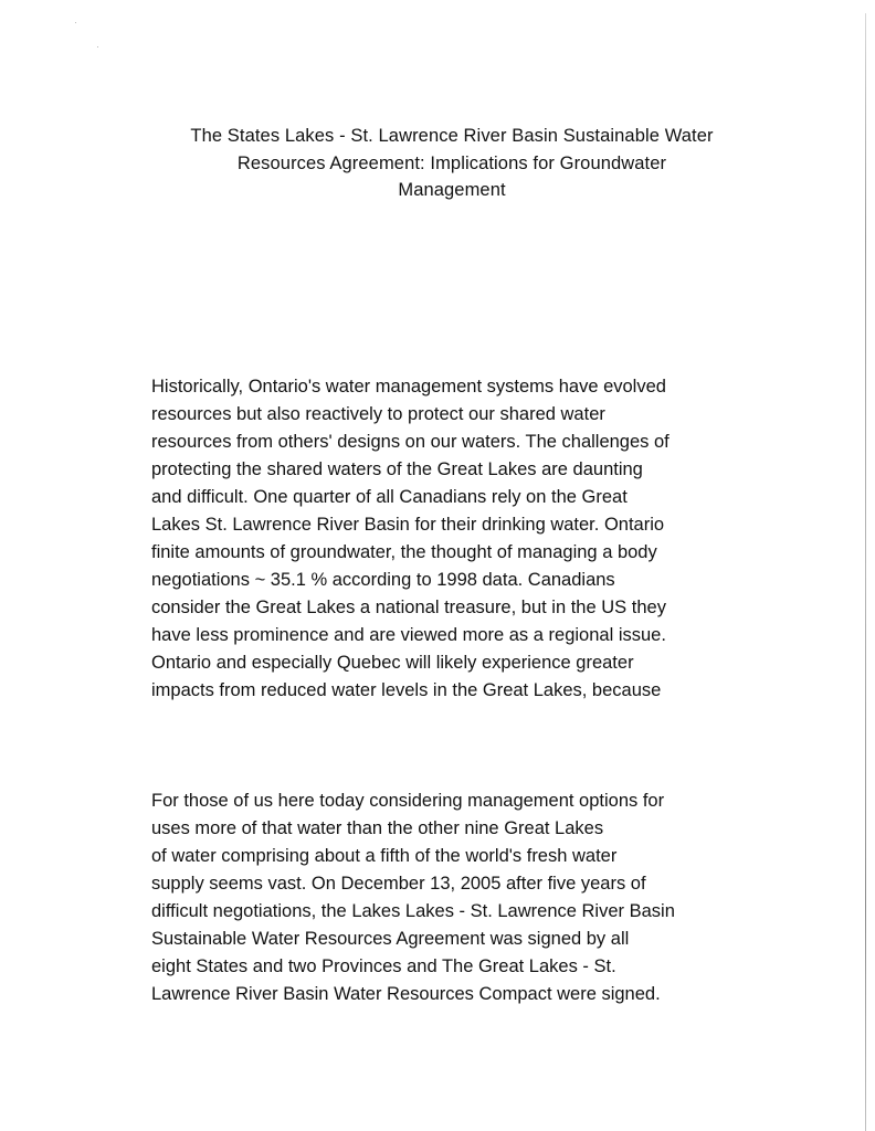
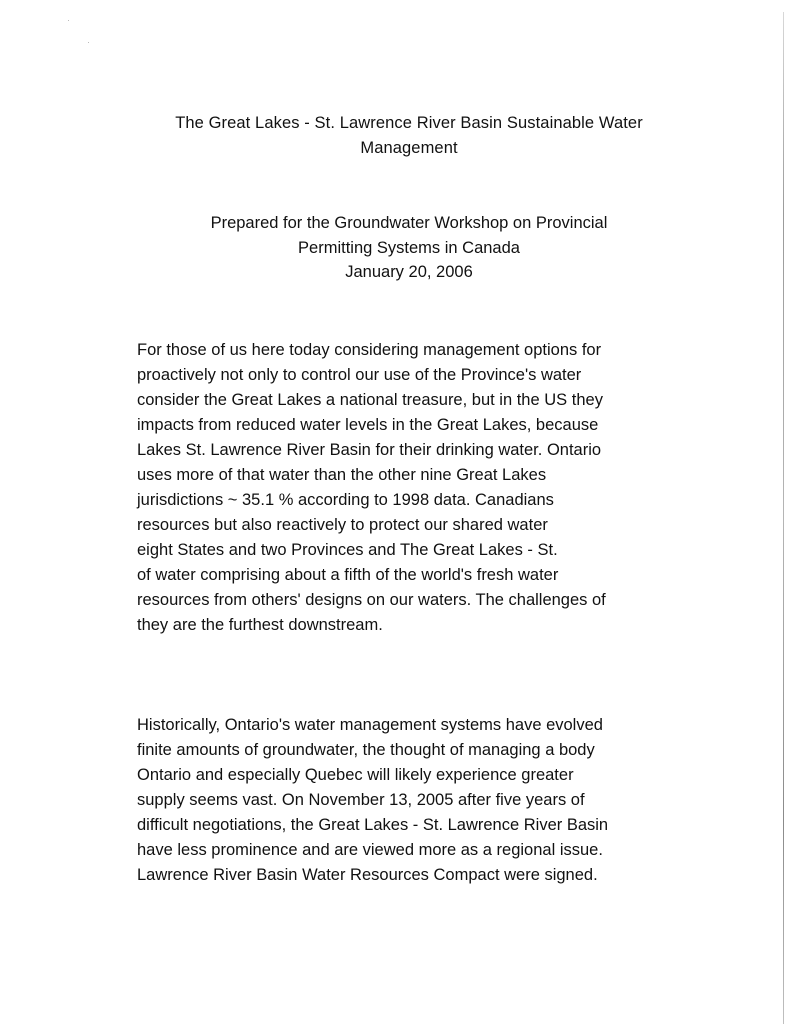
- The States Lakes - St. Lawrence River Basin Sustainable Water
+ The Great Lakes - St. Lawrence River Basin Sustainable Water
- Resources Agreement: Implications for Groundwater
  Management
+ Prepared for the Groundwater Workshop on Provincial
+ Permitting Systems in Canada
+ January 20, 2006
- Historically, Ontario's water management systems have evolved
+ For those of us here today considering management options for
+ proactively not only to control our use of the Province's water
- resources but also reactively to protect our shared water
+ consider the Great Lakes a national treasure, but in the US they
- resources from others' designs on our waters. The challenges of
+ impacts from reduced water levels in the Great Lakes, because
- protecting the shared waters of the Great Lakes are daunting
- and difficult. One quarter of all Canadians rely on the Great
  Lakes St. Lawrence River Basin for their drinking water. Ontario
- finite amounts of groundwater, the thought of managing a body
+ uses more of that water than the other nine Great Lakes
- negotiations ~ 35.1 % according to 1998 data. Canadians
+ jurisdictions ~ 35.1 % according to 1998 data. Canadians
- consider the Great Lakes a national treasure, but in the US they
+ resources but also reactively to protect our shared water
- have less prominence and are viewed more as a regional issue.
+ eight States and two Provinces and The Great Lakes - St.
- Ontario and especially Quebec will likely experience greater
+ of water comprising about a fifth of the world's fresh water
- impacts from reduced water levels in the Great Lakes, because
+ resources from others' designs on our waters. The challenges of
+ they are the furthest downstream.
- For those of us here today considering management options for
+ Historically, Ontario's water management systems have evolved
- uses more of that water than the other nine Great Lakes
+ finite amounts of groundwater, the thought of managing a body
- of water comprising about a fifth of the world's fresh water
+ Ontario and especially Quebec will likely experience greater
- supply seems vast. On December 13, 2005 after five years of
+ supply seems vast. On November 13, 2005 after five years of
- difficult negotiations, the Lakes Lakes - St. Lawrence River Basin
+ difficult negotiations, the Great Lakes - St. Lawrence River Basin
- Sustainable Water Resources Agreement was signed by all
- eight States and two Provinces and The Great Lakes - St.
+ have less prominence and are viewed more as a regional issue.
  Lawrence River Basin Water Resources Compact were signed.
